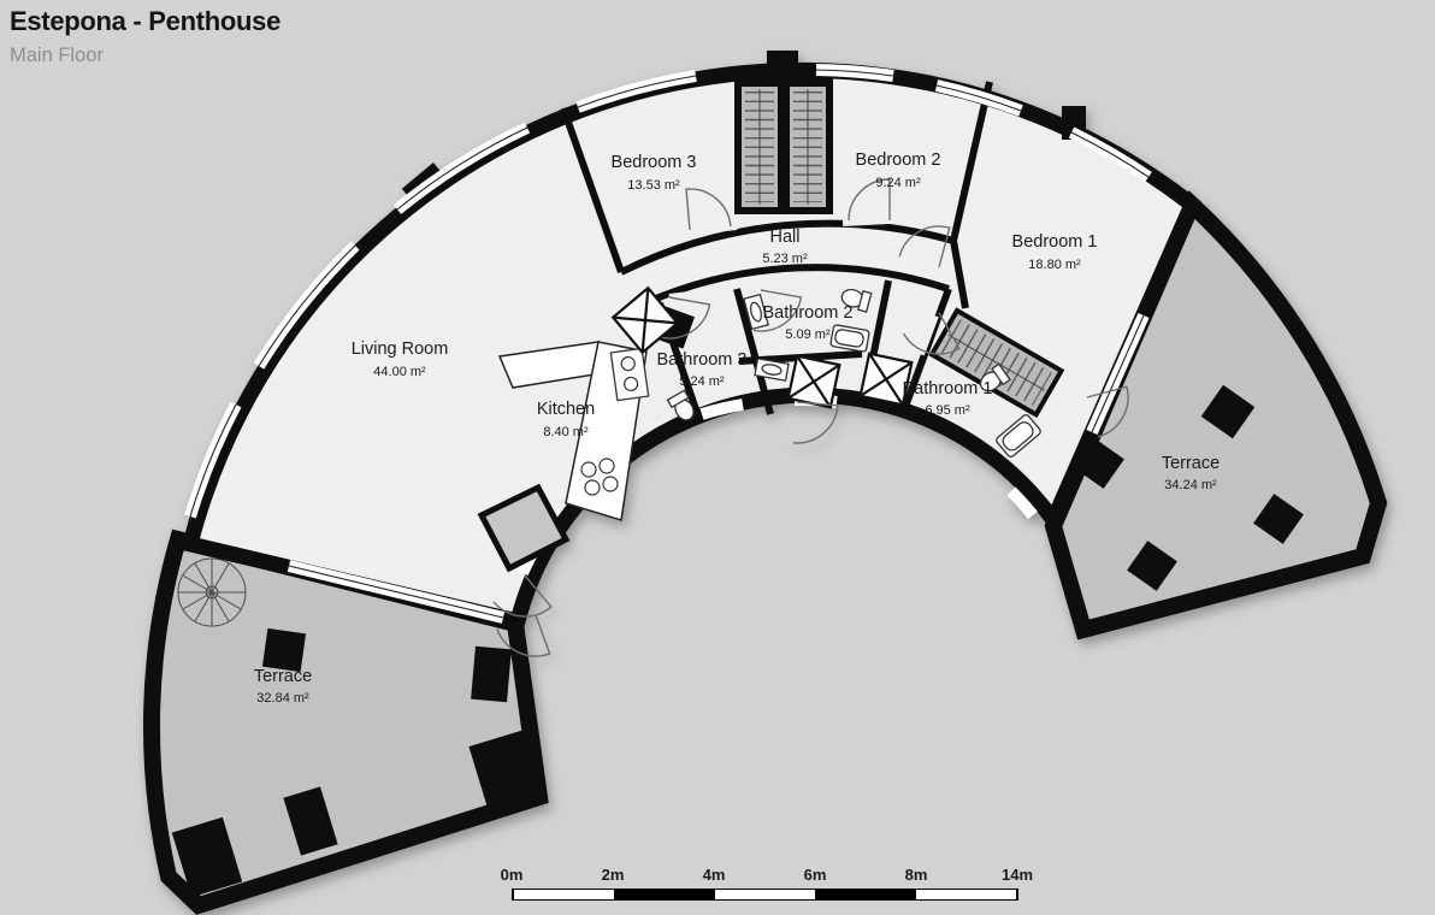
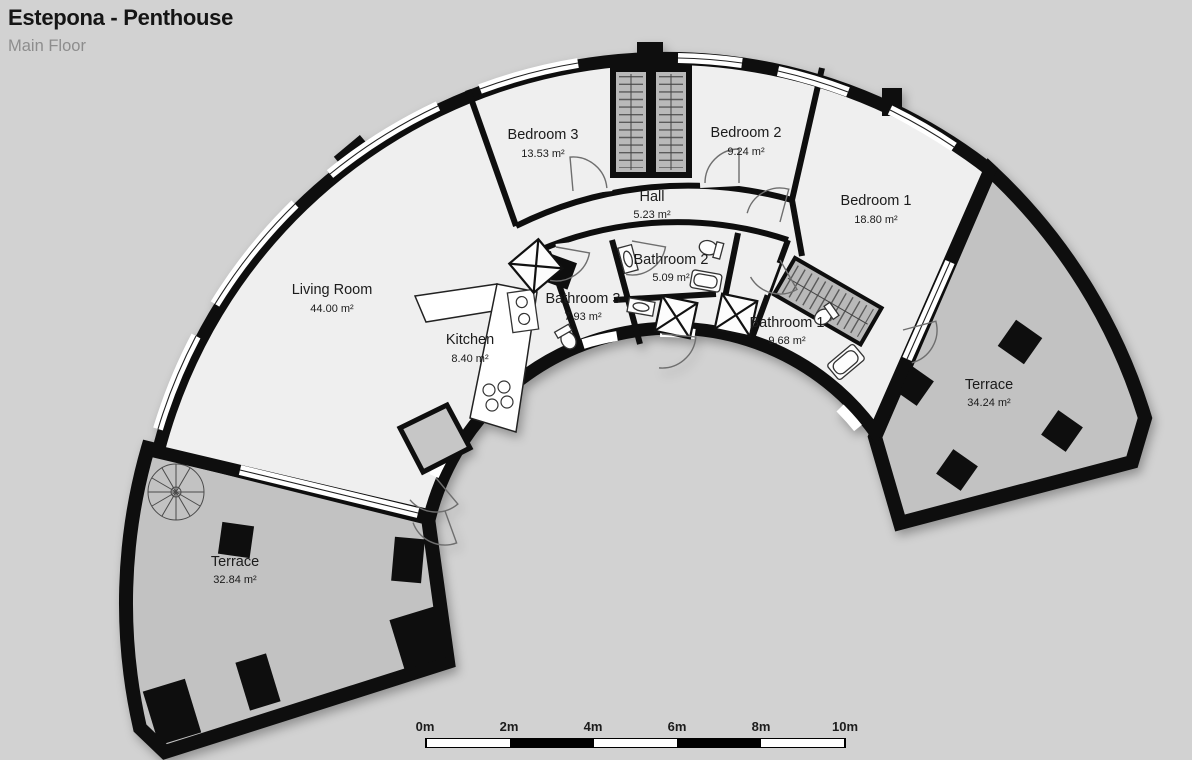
  Bedroom 3
  13.53 m²
  Bedroom 2
  9.24 m²
  Bedroom 1
  18.80 m²
  Hall
  5.23 m²
  Bathroom 2
  5.09 m²
  Bathroom 3
- 5.24 m²
+ 7.93 m²
  Bathroom 1
- 6.95 m²
+ 9.68 m²
  Living Room
  44.00 m²
  Kitchen
  8.40 m²
  Terrace
  34.24 m²
  Terrace
  32.84 m²
  Estepona - Penthouse
  Main Floor
  0m
  2m
  4m
  6m
  8m
- 14m
+ 10m
